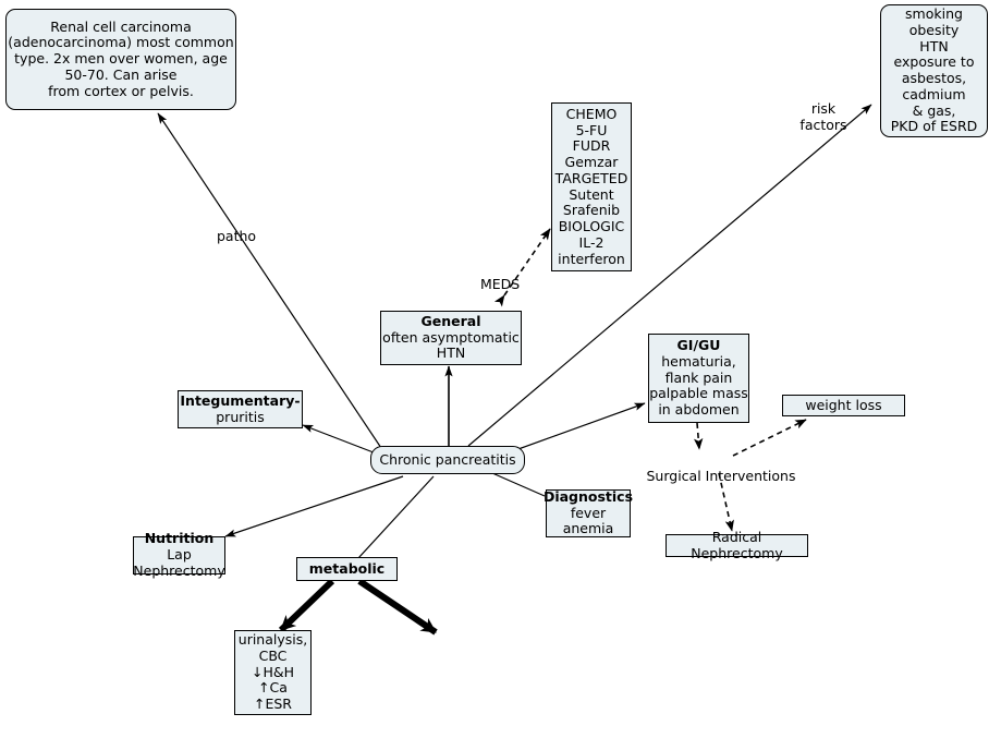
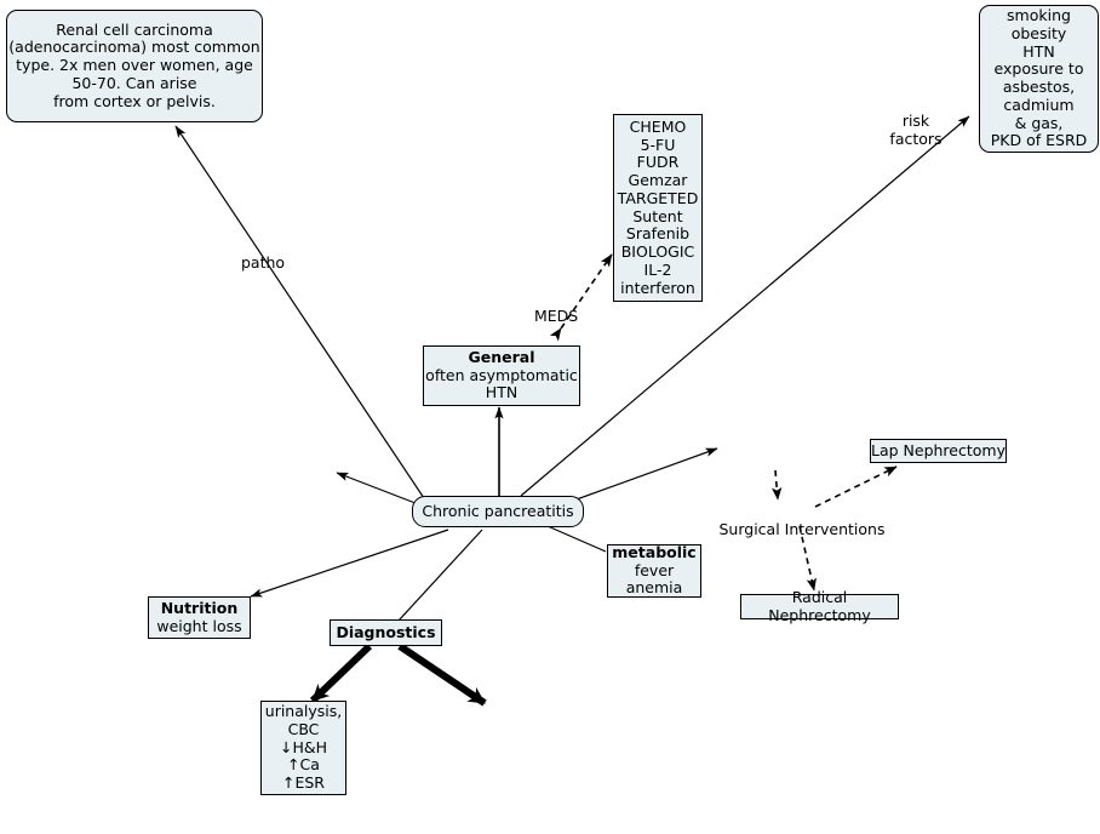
  Renal cell carcinoma
  (adenocarcinoma) most common
  type. 2x men over women, age
  50-70. Can arise
  from cortex or pelvis.
  smoking
  obesity
  HTN
  exposure to
  asbestos,
  cadmium
  & gas,
  PKD of ESRD
  CHEMO
  5-FU
  FUDR
  Gemzar
  TARGETED
  Sutent
  Srafenib
  BIOLOGIC
  IL-2
  interferon
  General
  often asymptomatic
  HTN
- GI/GU
- hematuria,
- flank pain
- palpable mass
- in abdomen
- Integumentary-
- pruritis
- Diagnostics
+ metabolic
  fever
  anemia
  Nutrition
- Lap Nephrectomy
+ weight loss
- metabolic
+ Diagnostics
  urinalysis,
  CBC
  ↓H&H
  ↑Ca
  ↑ESR
- weight loss
+ Lap Nephrectomy
  Radical Nephrectomy
  Chronic pancreatitis
  patho
  MEDS
  risk
  factors
  Surgical Interventions
